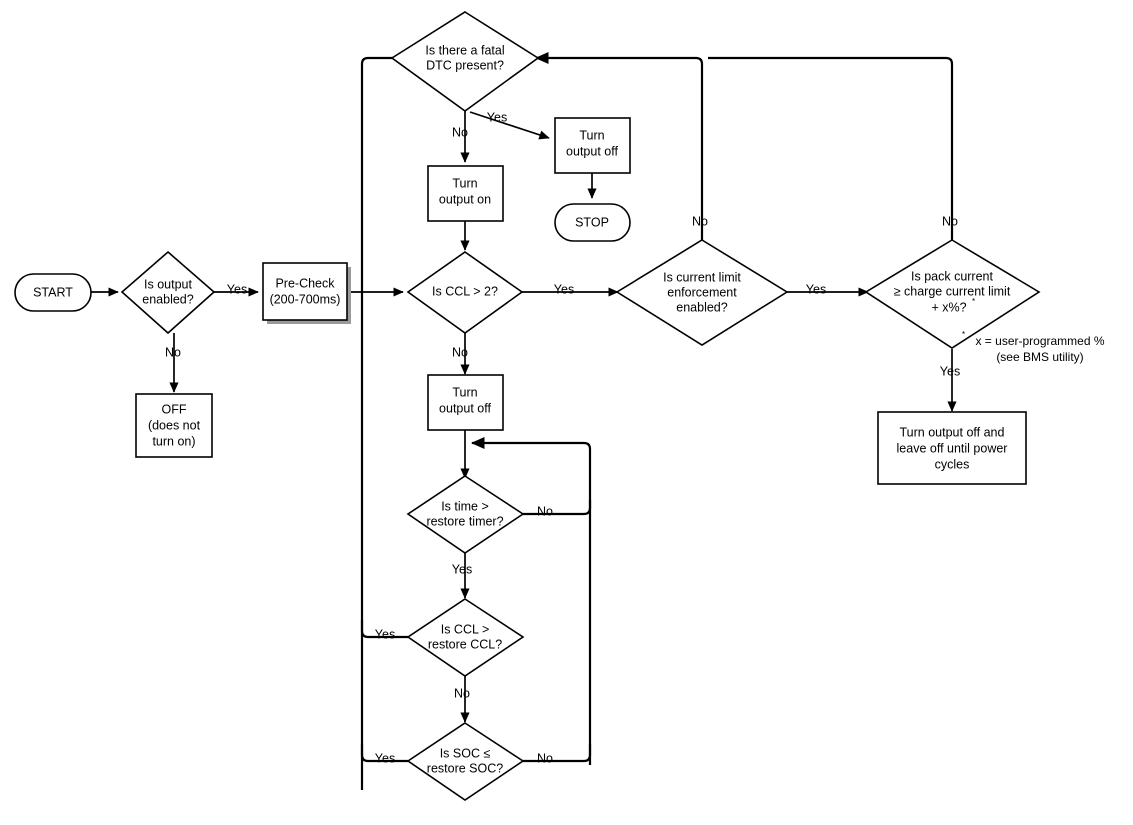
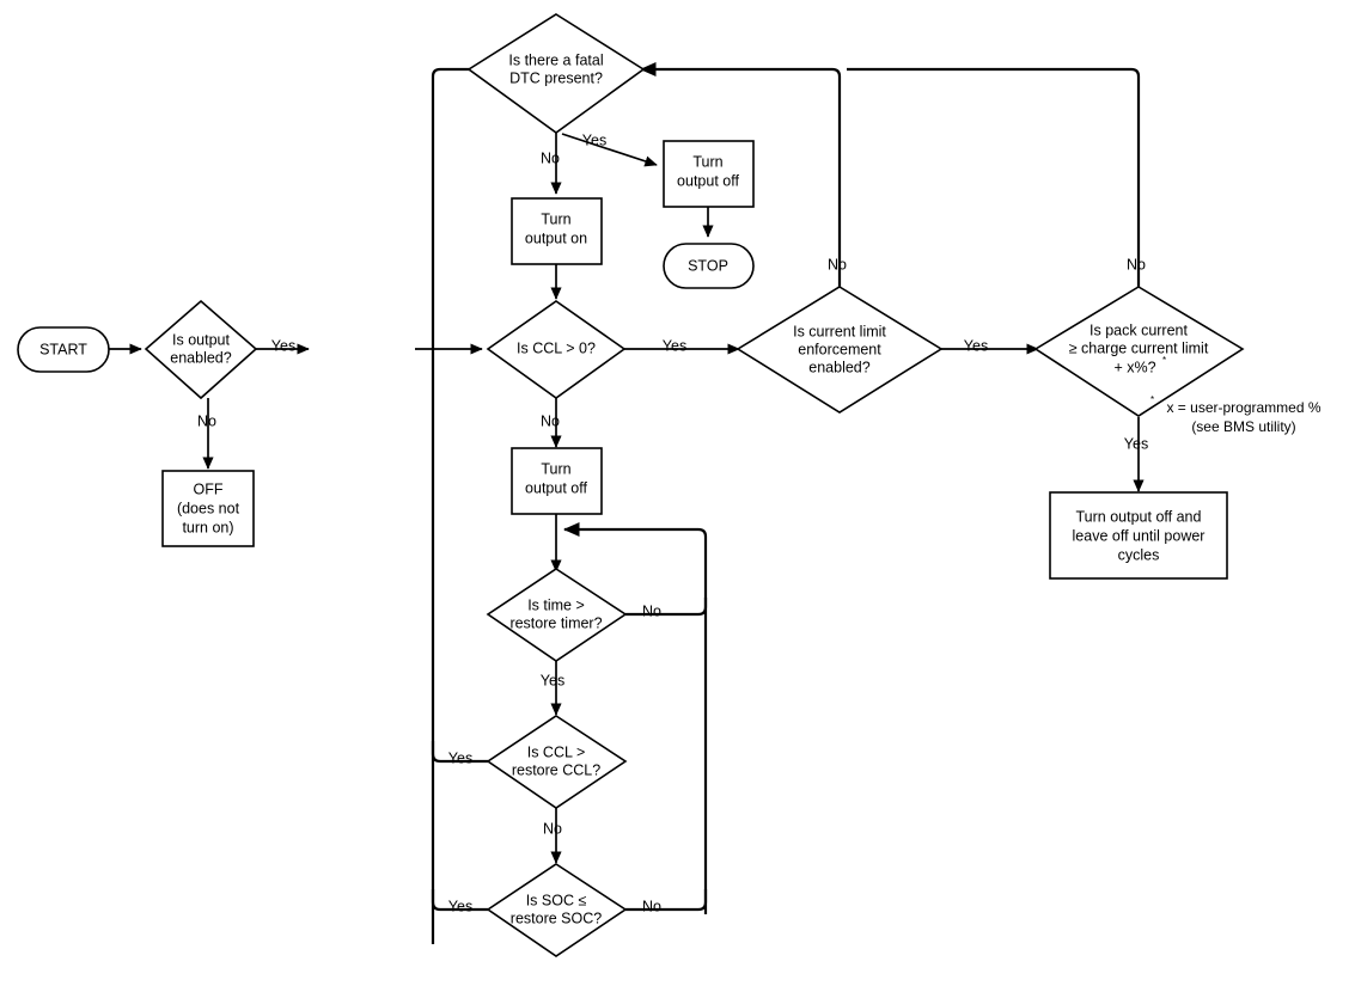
  START
  Is output
  enabled?
  Yes
  No
  OFF
  (does not
  turn on)
- Pre-Check
- (200-700ms)
  Is there a fatal
  DTC present?
  Yes
  No
  Turn
  output off
  STOP
  Turn
  output on
- Is CCL > 2?
+ Is CCL > 0?
  Yes
  No
  Turn
  output off
  Is time >
  restore timer?
  No
  Yes
  Is CCL >
  restore CCL?
  Yes
  No
  Is SOC ≤
  restore SOC?
  Yes
  No
  Is current limit
  enforcement
  enabled?
  No
  Yes
  Is pack current
  ≥ charge current limit
  + x%?
  *
  No
  Yes
  *
  x = user-programmed %
  (see BMS utility)
  Turn output off and
  leave off until power
  cycles
